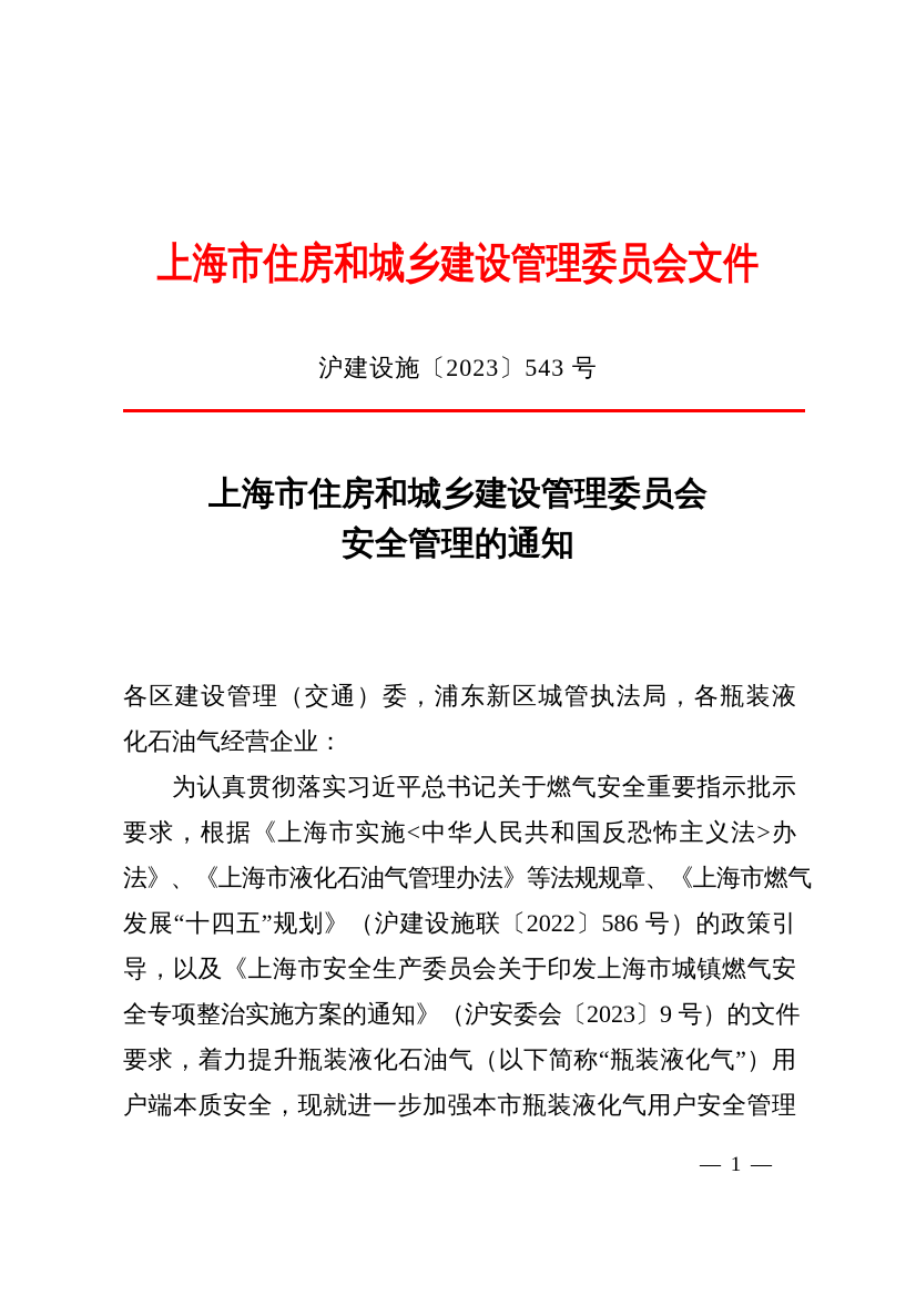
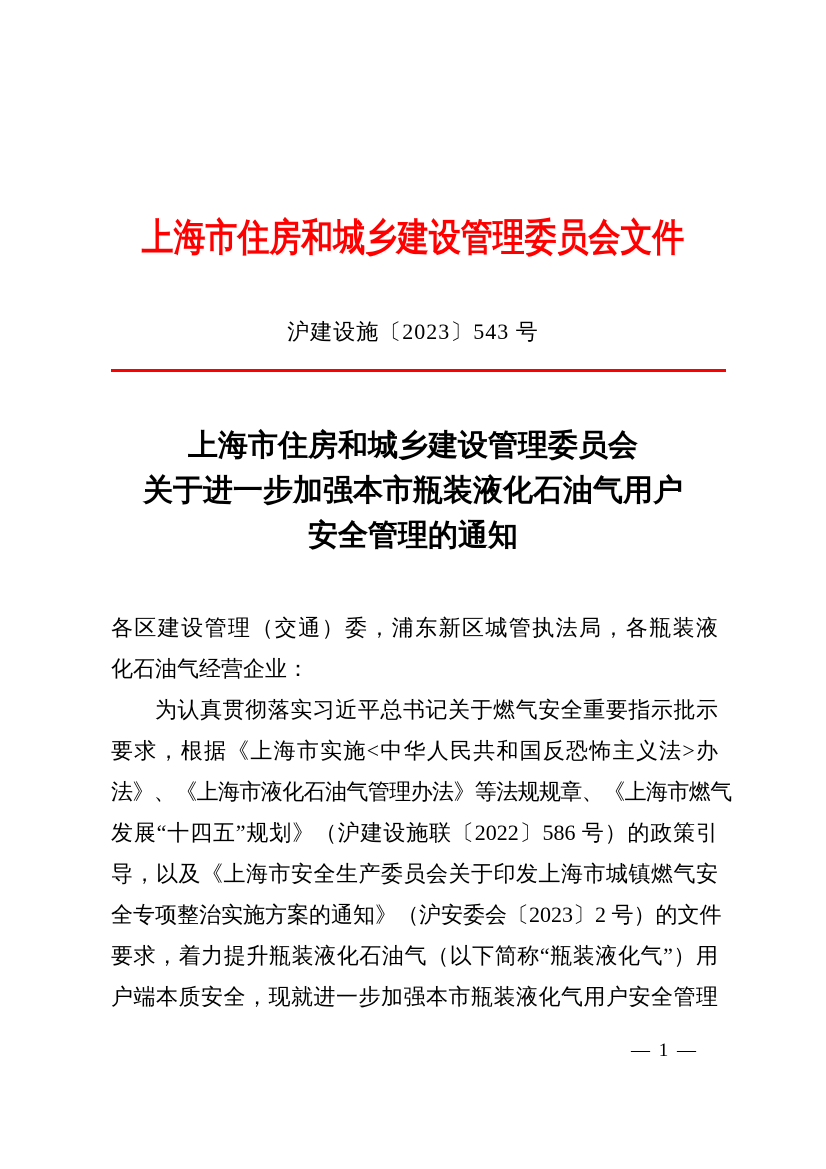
  上海市住房和城乡建设管理委员会文件
  沪建设施〔2023〕543 号
  上海市住房和城乡建设管理委员会
+ 关于进一步加强本市瓶装液化石油气用户
  安全管理的通知
  各区建设管理（交通）委，浦东新区城管执法局，各瓶装液
  化石油气经营企业：
  为认真贯彻落实习近平总书记关于燃气安全重要指示批示
  要求，根据《上海市实施<中华人民共和国反恐怖主义法>办
  法》、《上海市液化石油气管理办法》等法规规章、《上海市燃气
  发展“十四五”规划》（沪建设施联〔2022〕586 号）的政策引
  导，以及《上海市安全生产委员会关于印发上海市城镇燃气安
- 全专项整治实施方案的通知》（沪安委会〔2023〕9 号）的文件
+ 全专项整治实施方案的通知》（沪安委会〔2023〕2 号）的文件
  要求，着力提升瓶装液化石油气（以下简称“瓶装液化气”）用
  户端本质安全，现就进一步加强本市瓶装液化气用户安全管理
  — 1 —
